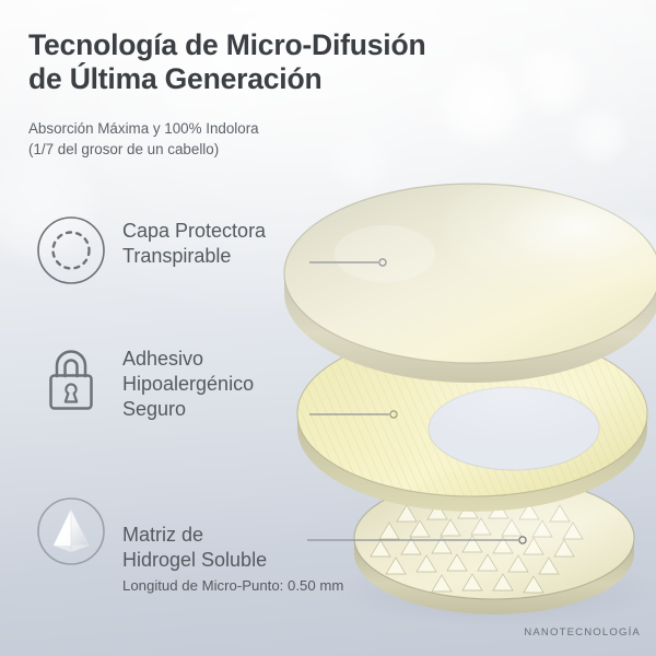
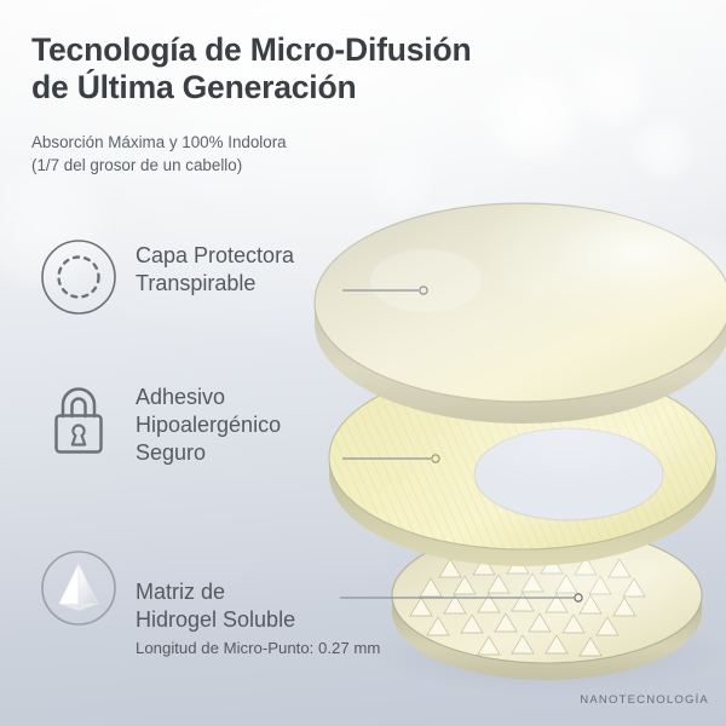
  Tecnología de Micro-Difusión
  de Última Generación
  Absorción Máxima y 100% Indolora
  (1/7 del grosor de un cabello)
  Capa Protectora
  Transpirable
  Adhesivo
  Hipoalergénico
  Seguro
  Matriz de
  Hidrogel Soluble
- Longitud de Micro-Punto: 0.50 mm
+ Longitud de Micro-Punto: 0.27 mm
  NANOTECNOLOGÍA
